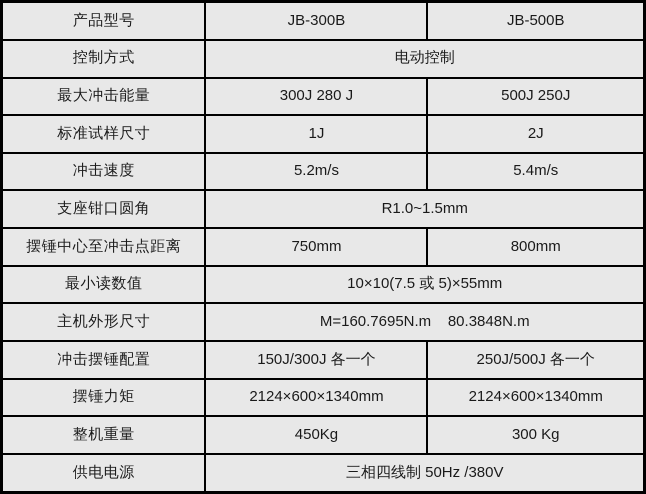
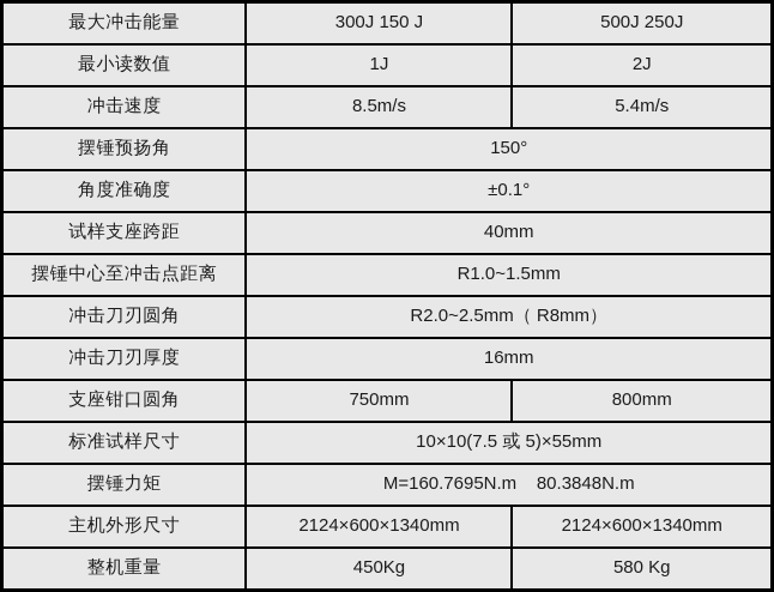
- 产品型号	JB-300B	JB-500B
- 控制方式	电动控制
- 最大冲击能量	300J 280 J	500J 250J
+ 最大冲击能量	300J 150 J	500J 250J
- 标准试样尺寸	1J	2J
+ 最小读数值	1J	2J
- 冲击速度	5.2m/s	5.4m/s
+ 冲击速度	8.5m/s	5.4m/s
+ 摆锤预扬角	150°
+ 角度准确度	±0.1°
+ 试样支座跨距	40mm
- 支座钳口圆角	R1.0~1.5mm
+ 摆锤中心至冲击点距离	R1.0~1.5mm
+ 冲击刀刃圆角	R2.0~2.5mm（ R8mm）
+ 冲击刀刃厚度	16mm
- 摆锤中心至冲击点距离	750mm	800mm
+ 支座钳口圆角	750mm	800mm
- 最小读数值	10×10(7.5 或 5)×55mm
+ 标准试样尺寸	10×10(7.5 或 5)×55mm
- 主机外形尺寸	M=160.7695N.m 80.3848N.m
+ 摆锤力矩	M=160.7695N.m 80.3848N.m
- 冲击摆锤配置	150J/300J 各一个	250J/500J 各一个
- 摆锤力矩	2124×600×1340mm	2124×600×1340mm
+ 主机外形尺寸	2124×600×1340mm	2124×600×1340mm
- 整机重量	450Kg	300 Kg
+ 整机重量	450Kg	580 Kg
- 供电电源	三相四线制 50Hz /380V
